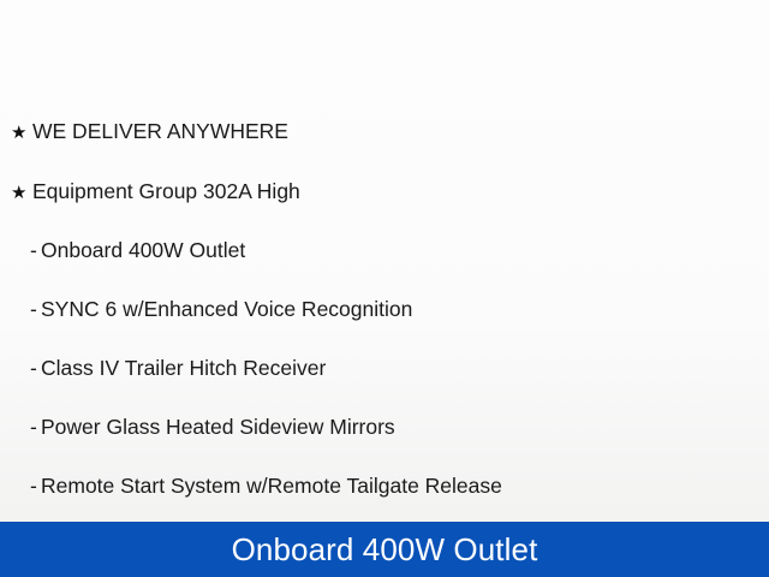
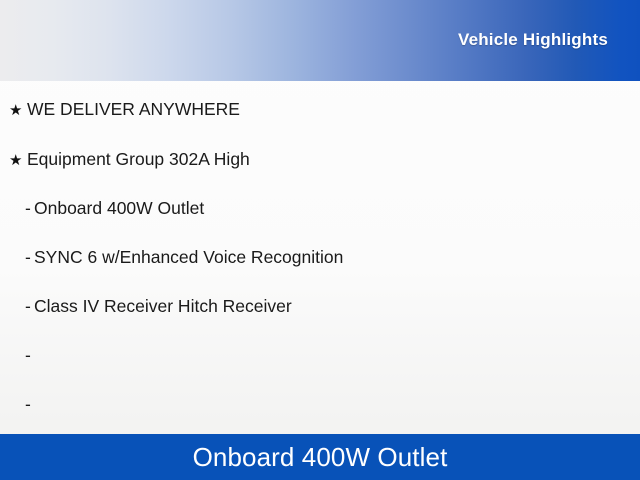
+ Vehicle Highlights
  ★
  WE DELIVER ANYWHERE
  ★
  Equipment Group 302A High
  -
  Onboard 400W Outlet
  -
  SYNC 6 w/Enhanced Voice Recognition
  -
- Class IV Trailer Hitch Receiver
+ Class IV Receiver Hitch Receiver
  -
- Power Glass Heated Sideview Mirrors
  -
- Remote Start System w/Remote Tailgate Release
  Onboard 400W Outlet
